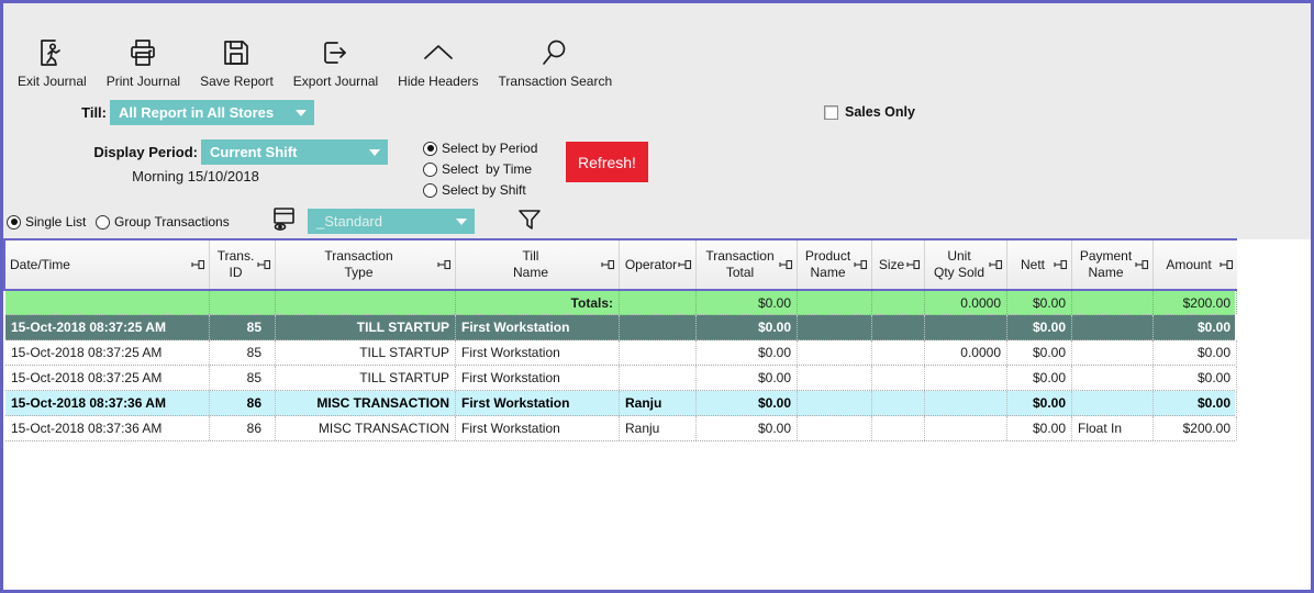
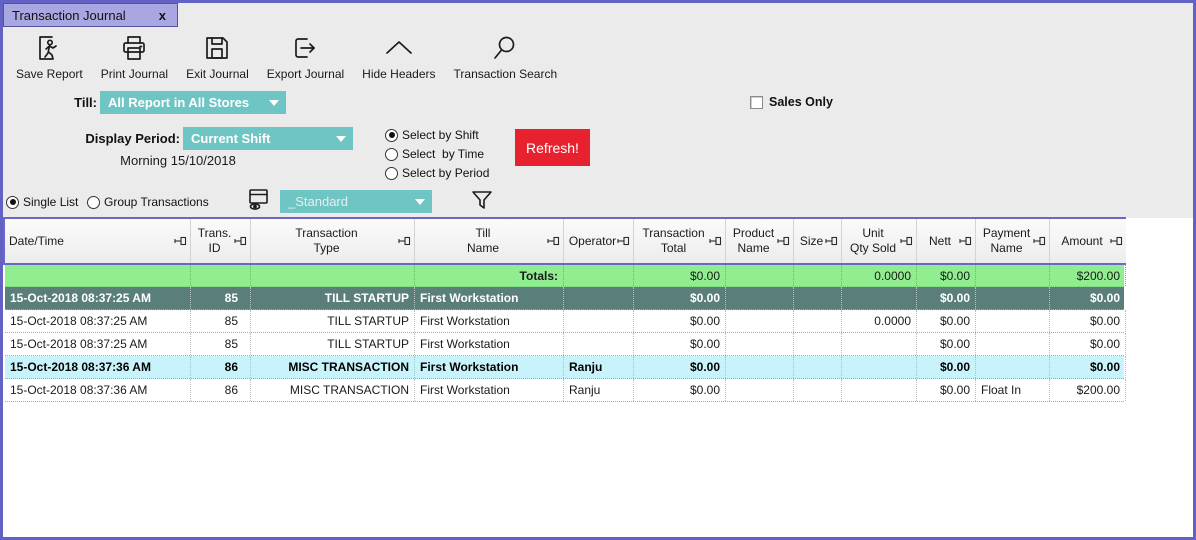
+ Transaction Journal
+ x
- Exit Journal
+ Save Report
  Print Journal
- Save Report
+ Exit Journal
  Export Journal
  Hide Headers
  Transaction Search
  Till:
  All Report in All Stores
  Sales Only
  Display Period:
  Current Shift
  Morning 15/10/2018
- Select by Period
+ Select by Shift
  Select by Time
- Select by Shift
+ Select by Period
  Refresh!
  Single List
  Group Transactions
  _Standard
  Date/Time
  Trans.
  ID
  Transaction
  Type
  Till
  Name
  Operator
  Transaction
  Total
  Product
  Name
  Size
  Unit
  Qty Sold
  Nett
  Payment
  Name
  Amount
  Totals:
  $0.00
  0.0000
  $0.00
  $200.00
  15-Oct-2018 08:37:25 AM
  85
  TILL STARTUP
  First Workstation
  $0.00
  $0.00
  $0.00
  15-Oct-2018 08:37:25 AM
  85
  TILL STARTUP
  First Workstation
  $0.00
  0.0000
  $0.00
  $0.00
  15-Oct-2018 08:37:25 AM
  85
  TILL STARTUP
  First Workstation
  $0.00
  $0.00
  $0.00
  15-Oct-2018 08:37:36 AM
  86
  MISC TRANSACTION
  First Workstation
  Ranju
  $0.00
  $0.00
  $0.00
  15-Oct-2018 08:37:36 AM
  86
  MISC TRANSACTION
  First Workstation
  Ranju
  $0.00
  $0.00
  Float In
  $200.00
